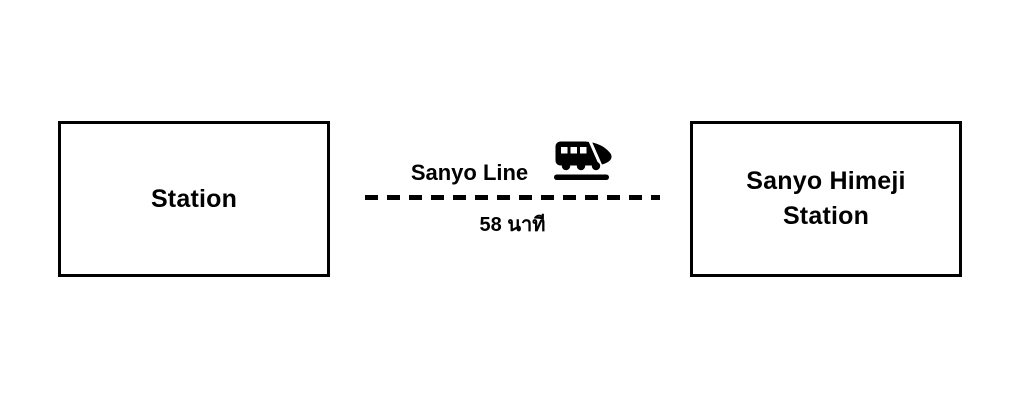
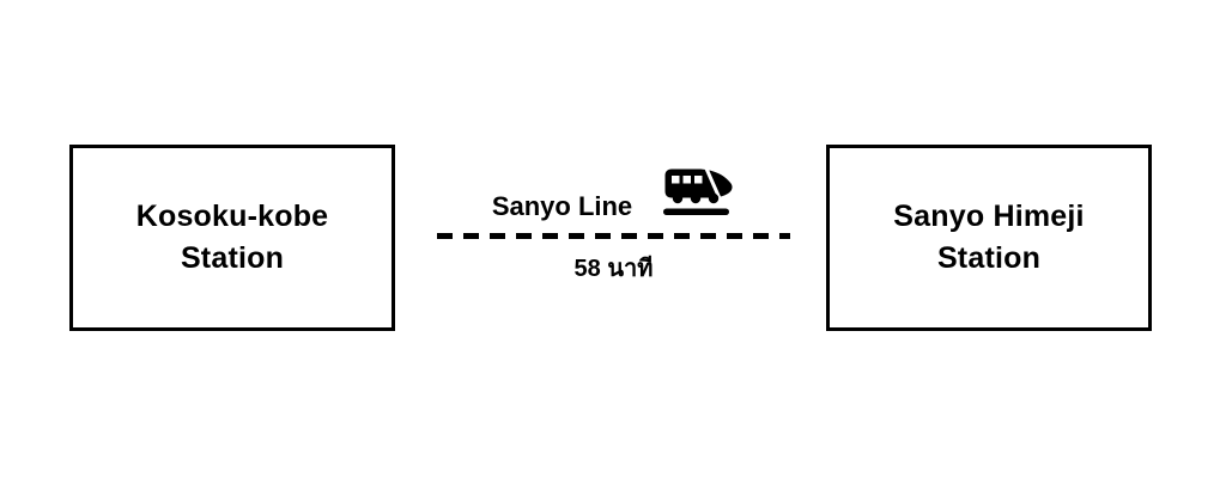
+ Kosoku-kobe
  Station
  Sanyo Line
  58 นาที
  Sanyo Himeji
  Station
